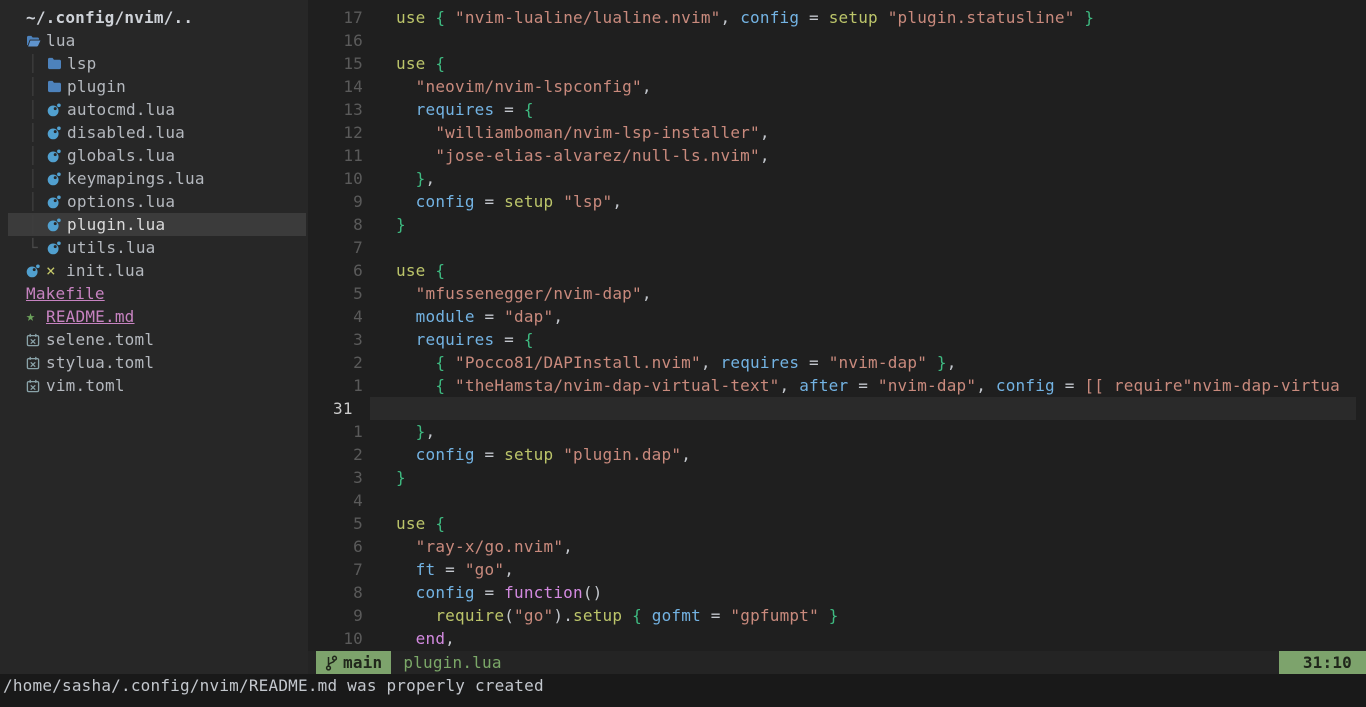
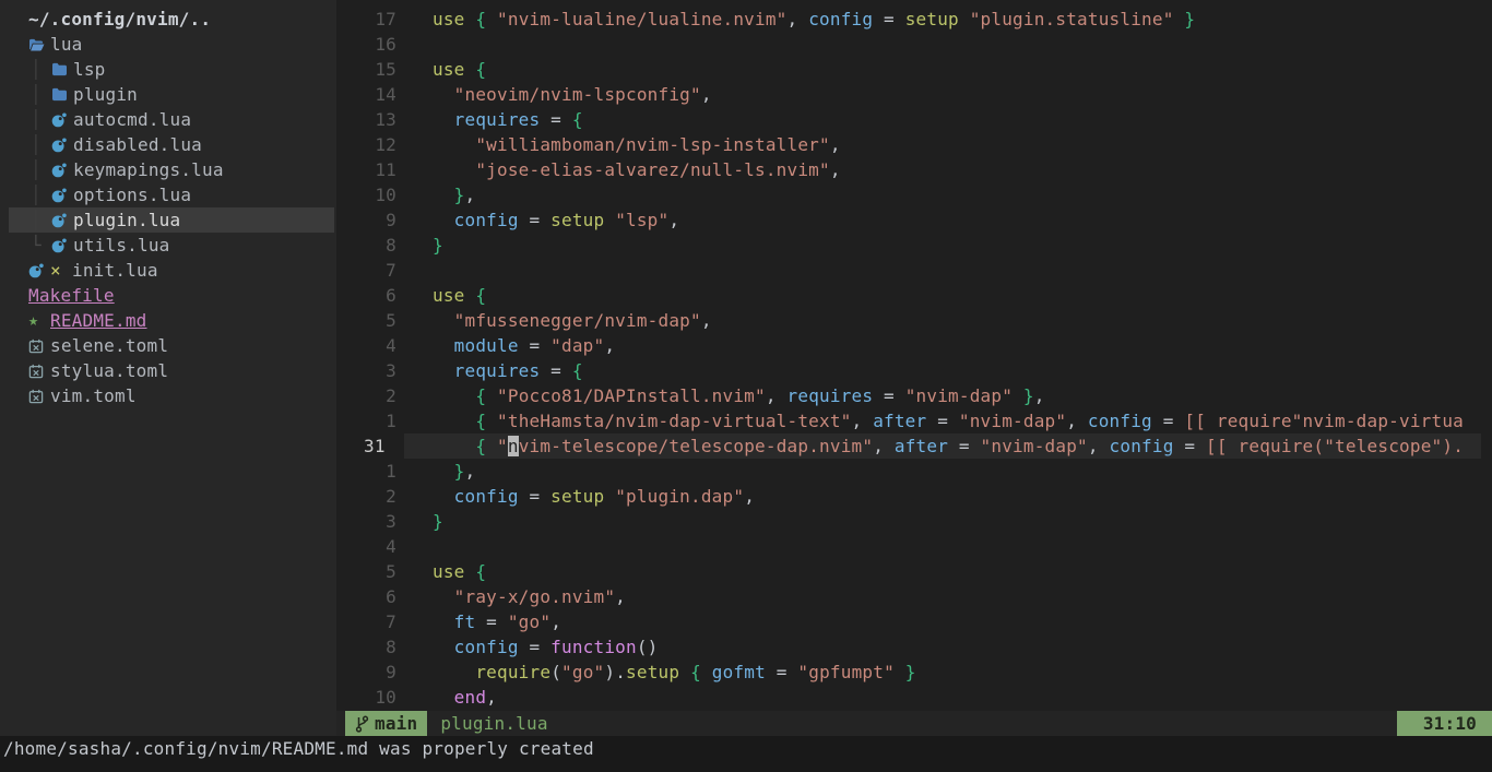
  ~/.config/nvim/..
  lua
  lsp
  plugin
  autocmd.lua
  disabled.lua
- globals.lua
  keymapings.lua
  options.lua
  plugin.lua
  └
  utils.lua
  ×
  init.lua
  Makefile
  ★
  README.md
  selene.toml
  stylua.toml
  vim.toml
  17
  use { "nvim-lualine/lualine.nvim", config = setup "plugin.statusline" }
  16
  15
  use {
  14
  "neovim/nvim-lspconfig",
  13
  requires = {
  12
  "williamboman/nvim-lsp-installer",
  11
  "jose-elias-alvarez/null-ls.nvim",
  10
  },
  9
  config = setup "lsp",
  8
  }
  7
  6
  use {
  5
  "mfussenegger/nvim-dap",
  4
  module = "dap",
  3
  requires = {
  2
  { "Pocco81/DAPInstall.nvim", requires = "nvim-dap" },
  1
  { "theHamsta/nvim-dap-virtual-text", after = "nvim-dap", config = [[ require"nvim-dap-virtua
  31
+ { "nvim-telescope/telescope-dap.nvim", after = "nvim-dap", config = [[ require("telescope").
  1
  },
  2
  config = setup "plugin.dap",
  3
  }
  4
  5
  use {
  6
  "ray-x/go.nvim",
  7
  ft = "go",
  8
  config = function()
  9
  require("go").setup { gofmt = "gpfumpt" }
  10
  end,
  main
  plugin.lua
  31:10
  /home/sasha/.config/nvim/README.md was properly created
